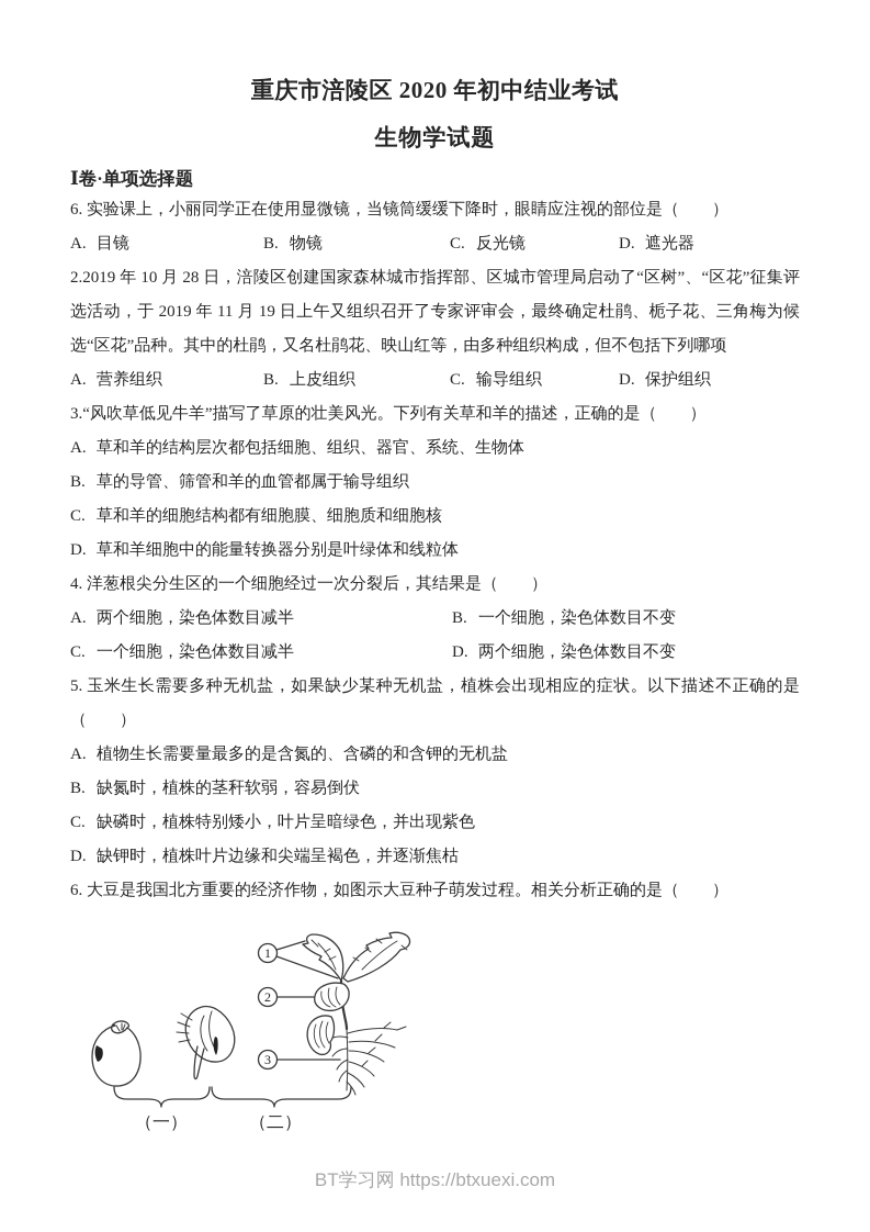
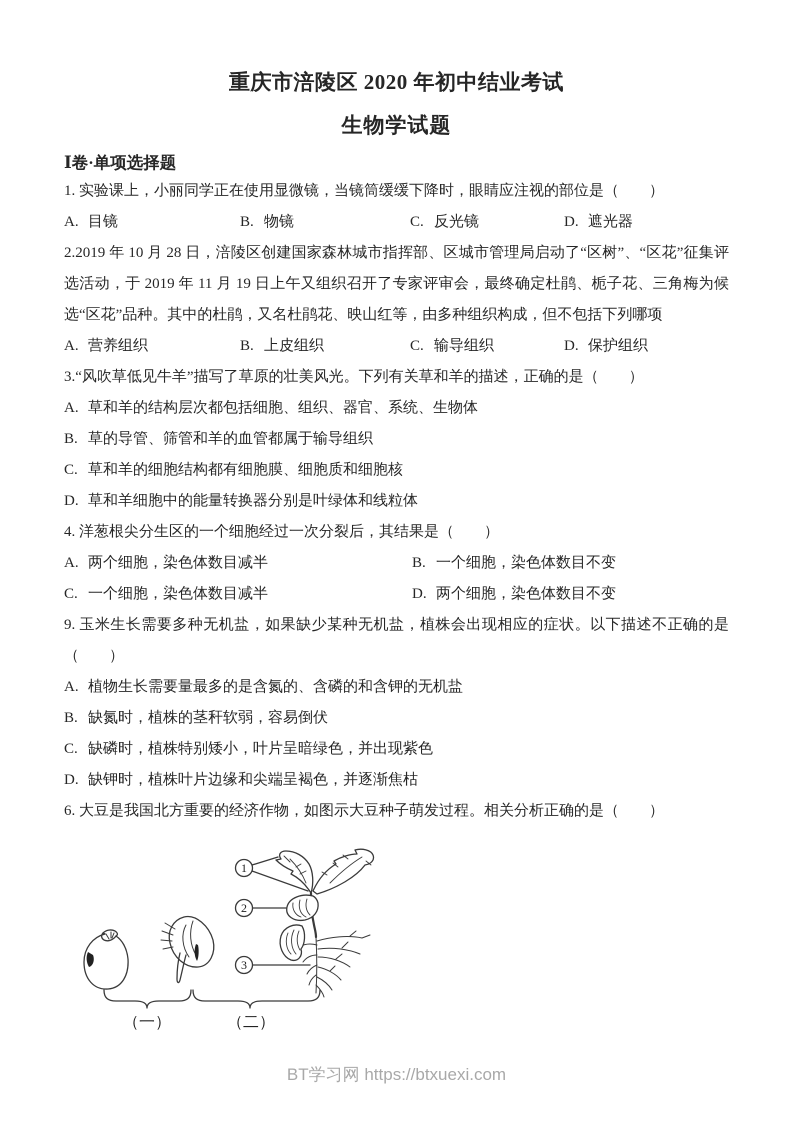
  重庆市涪陵区 2020 年初中结业考试
  生物学试题
  Ⅰ卷·单项选择题
- 6. 实验课上，小丽同学正在使用显微镜，当镜筒缓缓下降时，眼睛应注视的部位是（ ）
+ 1. 实验课上，小丽同学正在使用显微镜，当镜筒缓缓下降时，眼睛应注视的部位是（ ）
  A. 目镜
  B. 物镜
  C. 反光镜
  D. 遮光器
  2.2019 年 10 月 28 日，涪陵区创建国家森林城市指挥部、区城市管理局启动了“区树”、“区花”征集评选活动，于 2019 年 11 月 19 日上午又组织召开了专家评审会，最终确定杜鹃、栀子花、三角梅为候选“区花”品种。其中的杜鹃，又名杜鹃花、映山红等，由多种组织构成，但不包括下列哪项
  A. 营养组织
  B. 上皮组织
  C. 输导组织
  D. 保护组织
  3.“风吹草低见牛羊”描写了草原的壮美风光。下列有关草和羊的描述，正确的是（ ）
  A. 草和羊的结构层次都包括细胞、组织、器官、系统、生物体
  B. 草的导管、筛管和羊的血管都属于输导组织
  C. 草和羊的细胞结构都有细胞膜、细胞质和细胞核
  D. 草和羊细胞中的能量转换器分别是叶绿体和线粒体
  4. 洋葱根尖分生区的一个细胞经过一次分裂后，其结果是（ ）
  A. 两个细胞，染色体数目减半
  B. 一个细胞，染色体数目不变
  C. 一个细胞，染色体数目减半
  D. 两个细胞，染色体数目不变
- 5. 玉米生长需要多种无机盐，如果缺少某种无机盐，植株会出现相应的症状。以下描述不正确的是（ ）
+ 9. 玉米生长需要多种无机盐，如果缺少某种无机盐，植株会出现相应的症状。以下描述不正确的是（ ）
  A. 植物生长需要量最多的是含氮的、含磷的和含钾的无机盐
  B. 缺氮时，植株的茎秆软弱，容易倒伏
  C. 缺磷时，植株特别矮小，叶片呈暗绿色，并出现紫色
  D. 缺钾时，植株叶片边缘和尖端呈褐色，并逐渐焦枯
  6. 大豆是我国北方重要的经济作物，如图示大豆种子萌发过程。相关分析正确的是（ ）
  1
  2
  3
  （一）
  （二）
  BT学习网 https://btxuexi.com
